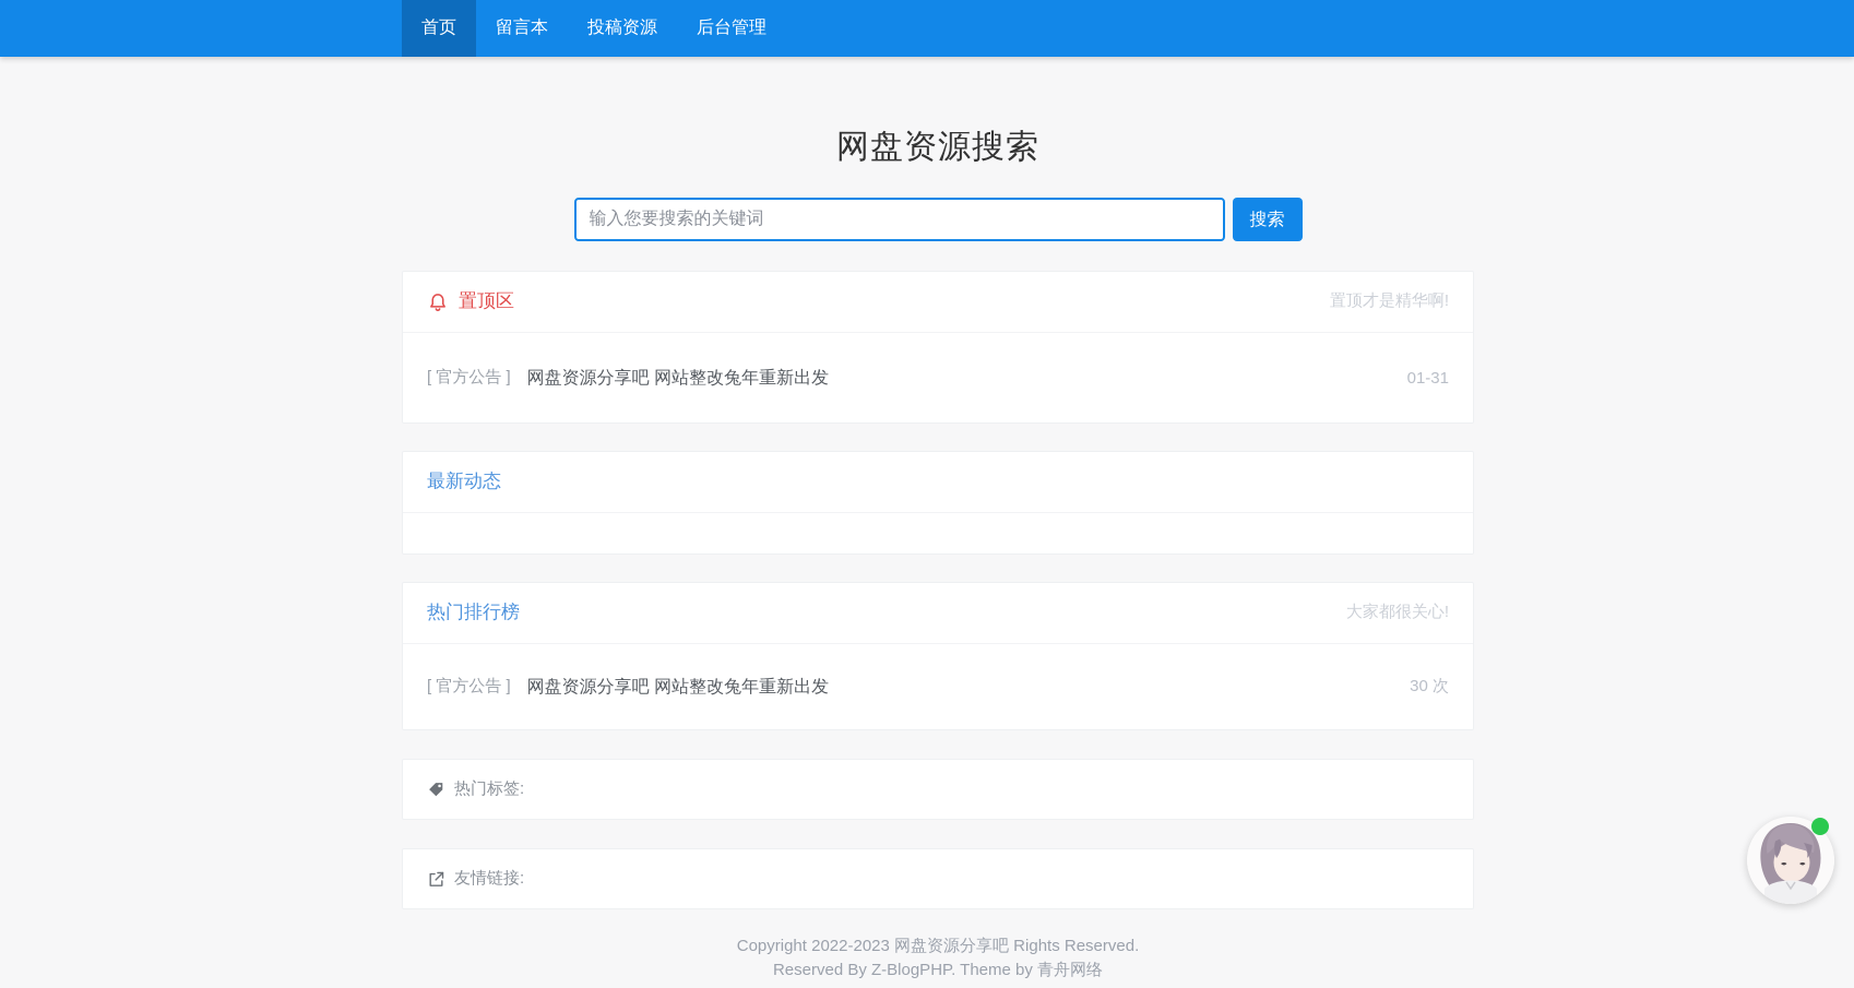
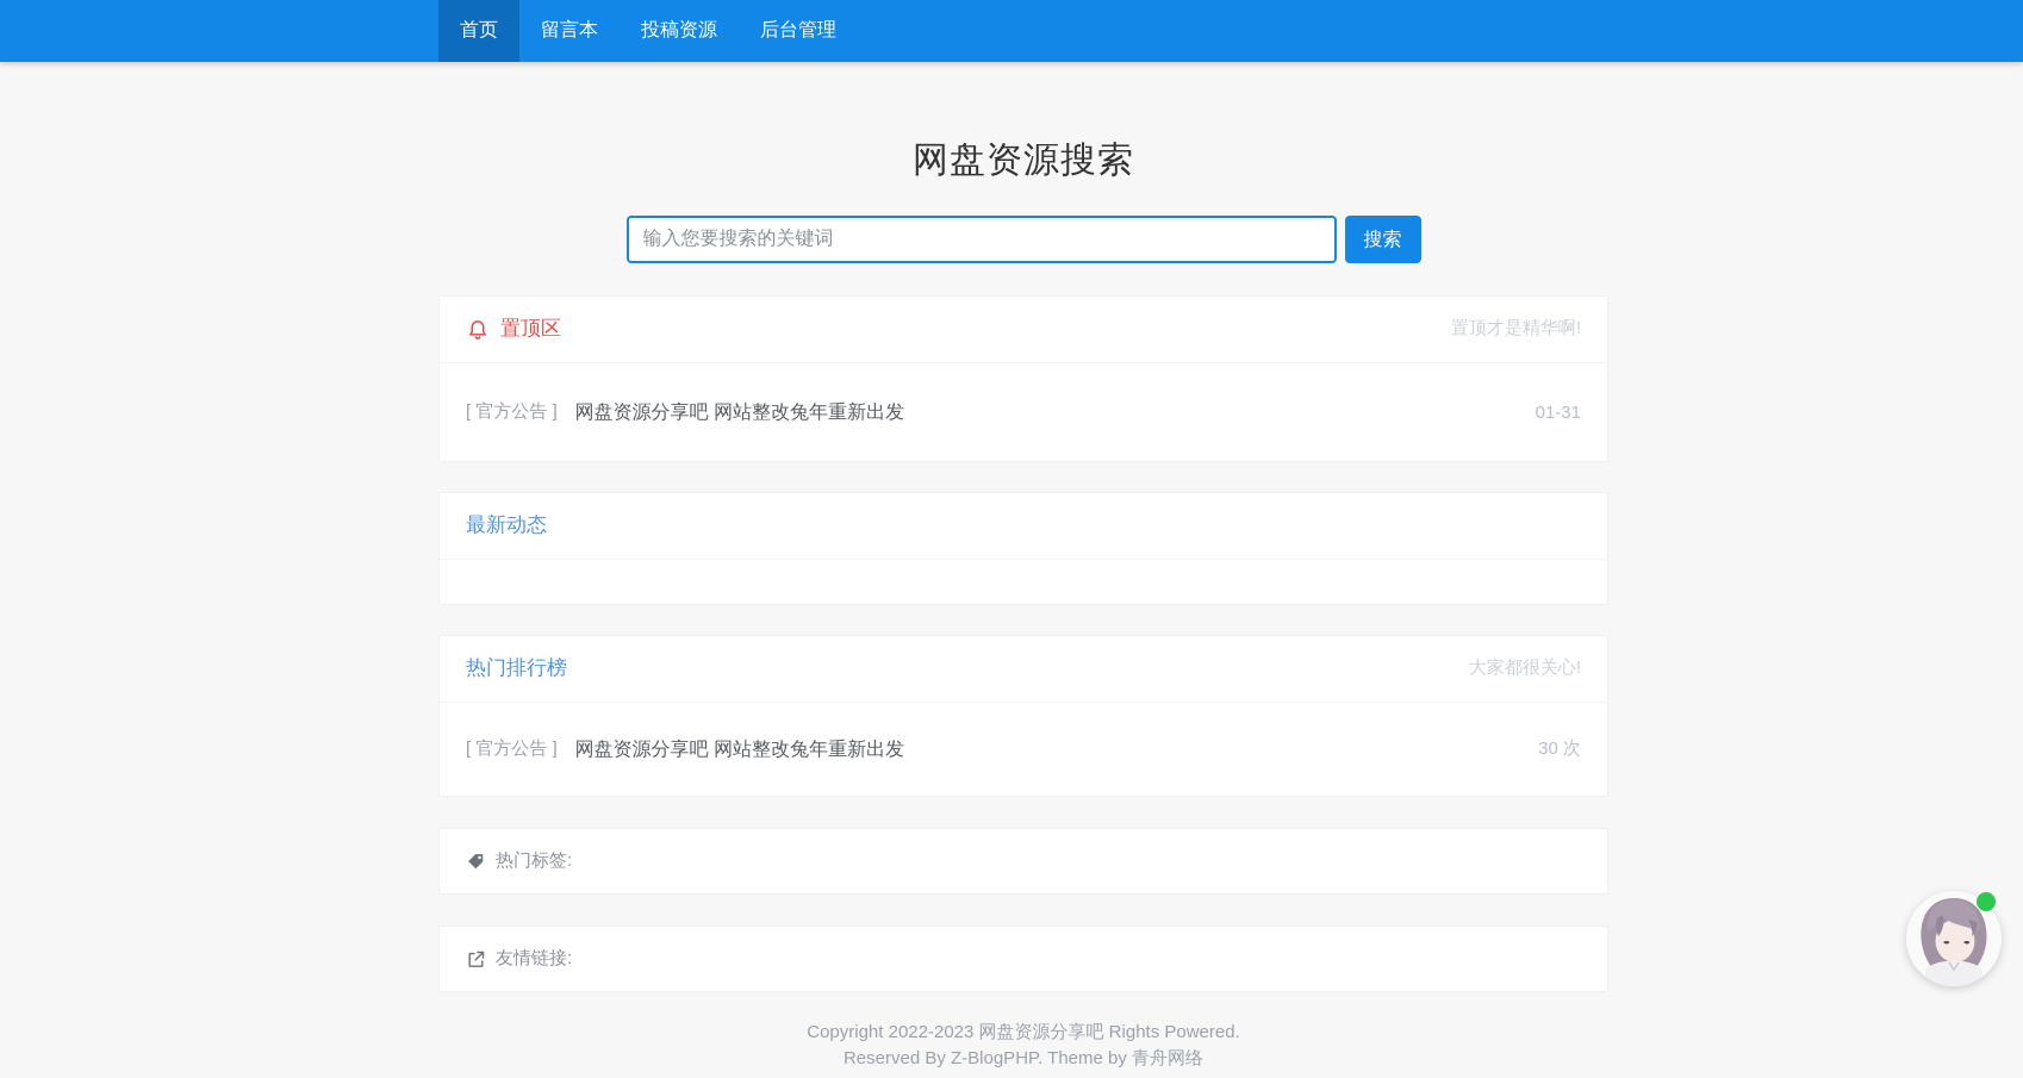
  首页
  留言本
  投稿资源
  后台管理
  网盘资源搜索
  输入您要搜索的关键词
  搜索
  置顶区
  置顶才是精华啊!
  [ 官方公告 ]
  网盘资源分享吧 网站整改兔年重新出发
  01-31
  最新动态
  热门排行榜
  大家都很关心!
  [ 官方公告 ]
  网盘资源分享吧 网站整改兔年重新出发
  30 次
  热门标签:
  友情链接:
- Copyright 2022-2023 网盘资源分享吧 Rights Reserved.
+ Copyright 2022-2023 网盘资源分享吧 Rights Powered.
  Reserved By Z-BlogPHP. Theme by 青舟网络
